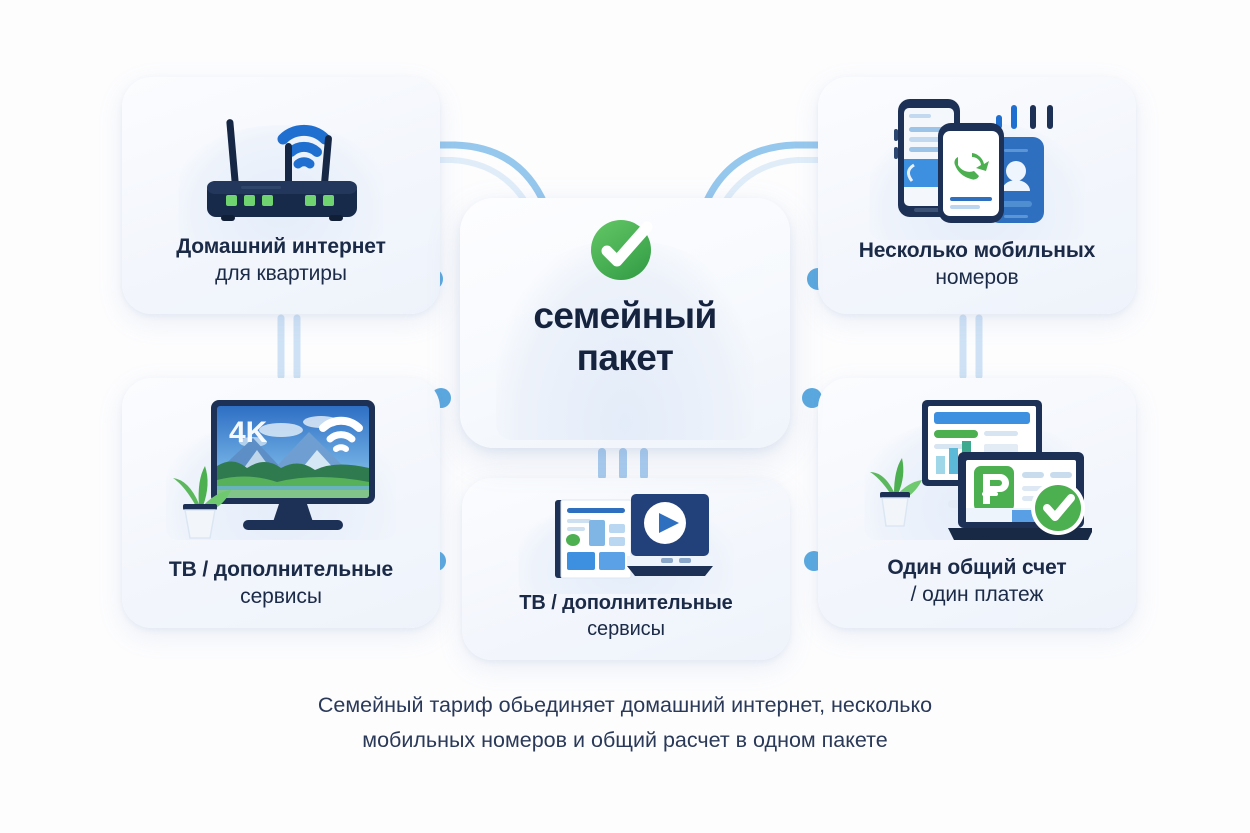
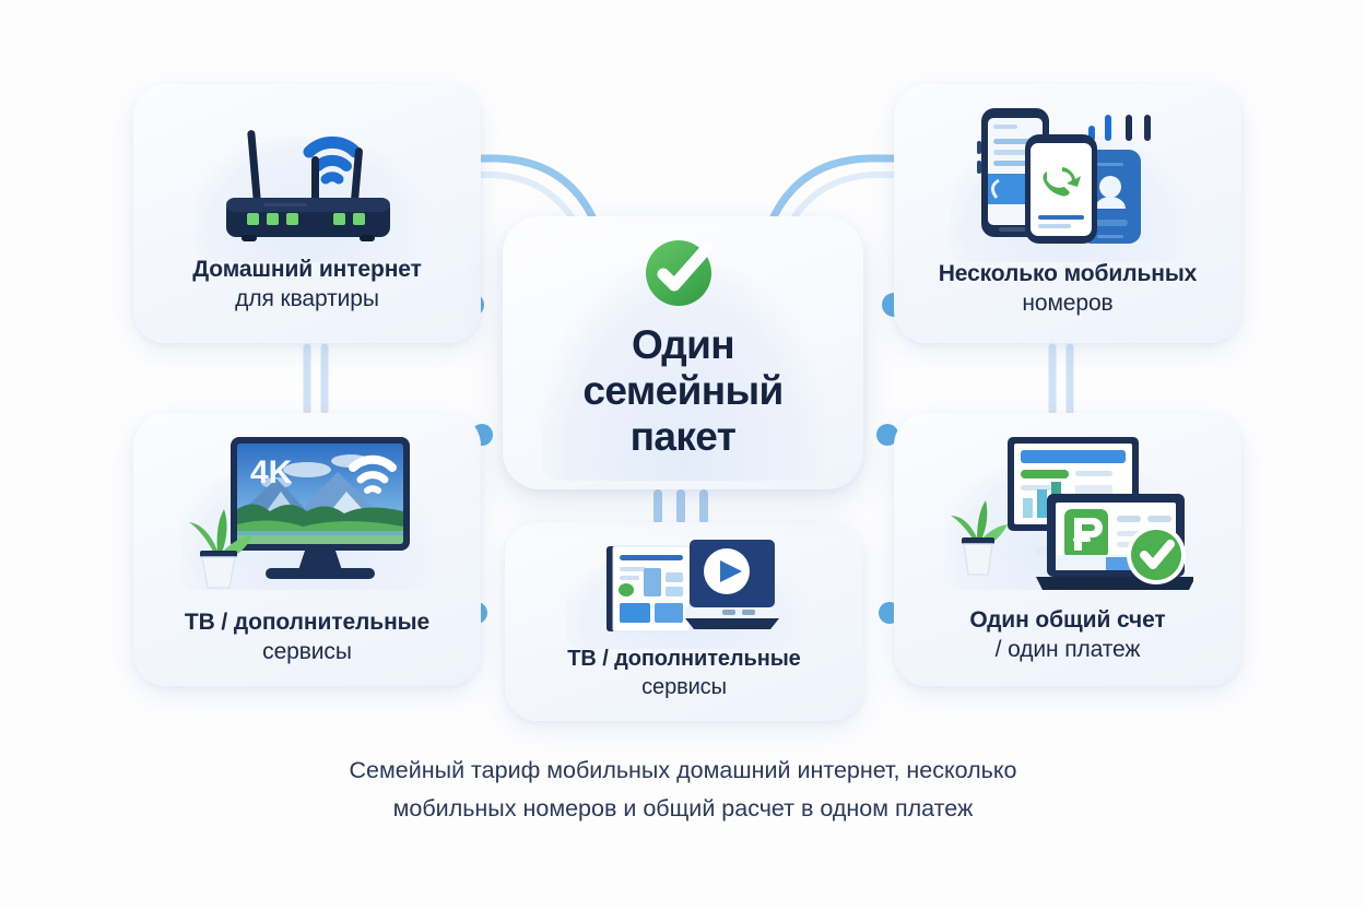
  Домашний интернет
  для квартиры
  Несколько мобильных
  номеров
  4K
  ТВ / дополнительные
  сервисы
+ Один
  семейный
  пакет
  ТВ / дополнительные
  сервисы
  Один общий счет
  / один платеж
- Семейный тариф обьединяет домашний интернет, несколько
+ Семейный тариф мобильных домашний интернет, несколько
- мобильных номеров и общий расчет в одном пакете
+ мобильных номеров и общий расчет в одном платеж
